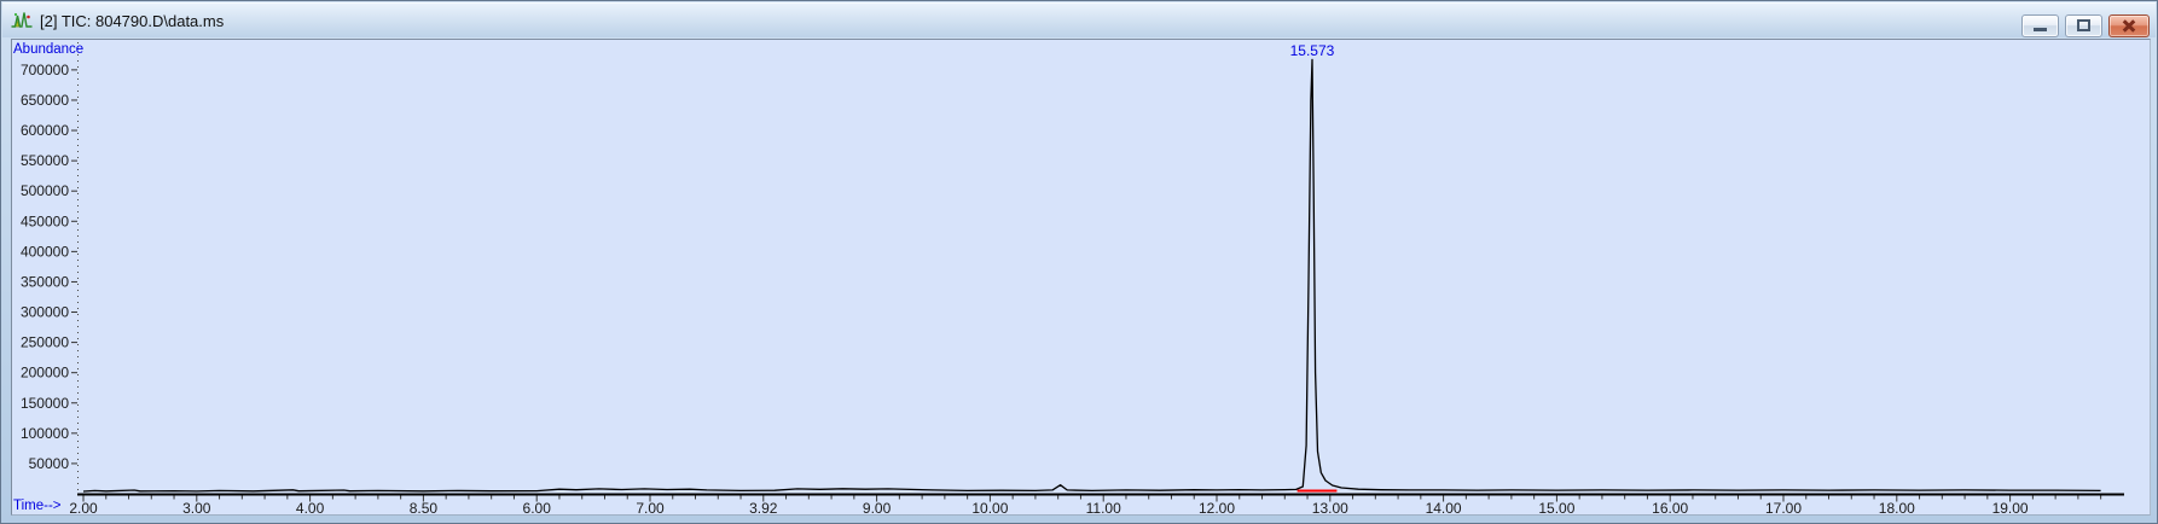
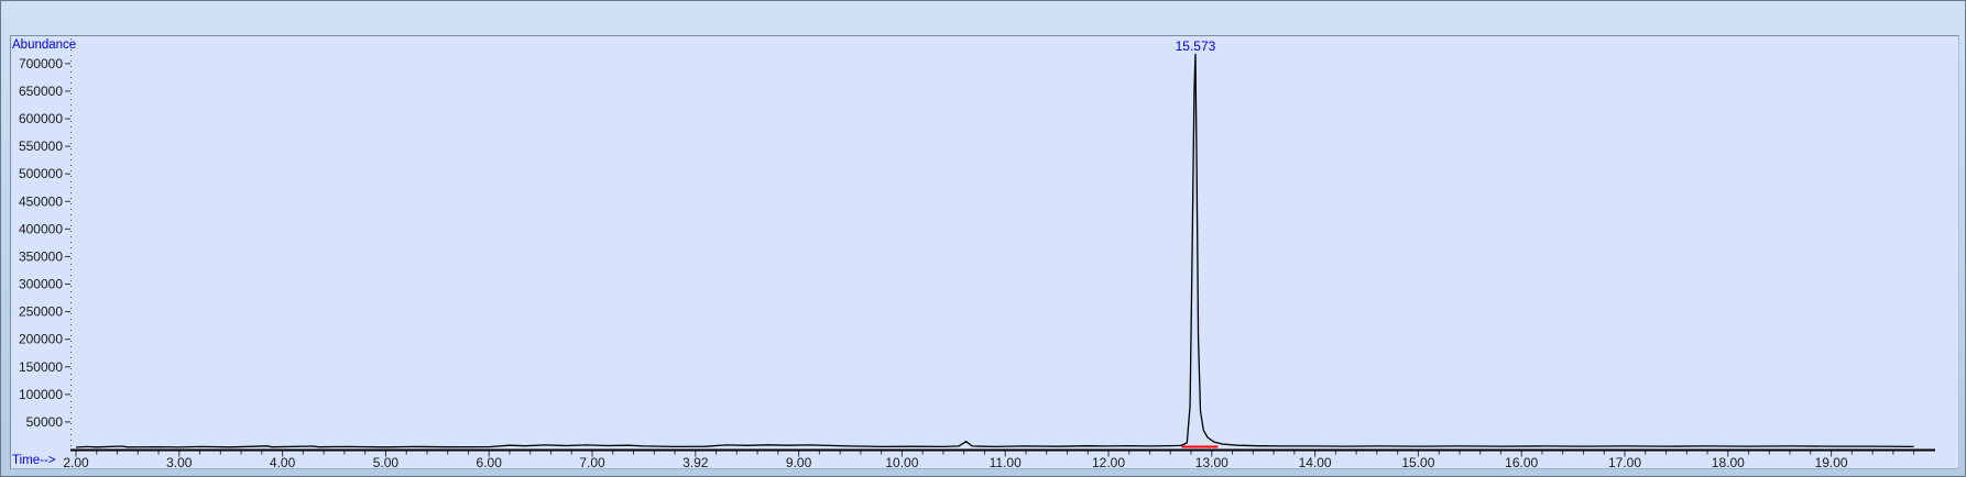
- [2] TIC: 804790.D\data.ms
  50000
  100000
  150000
  200000
  250000
  300000
  350000
  400000
  450000
  500000
  550000
  600000
  650000
  700000
  2.00
  3.00
  4.00
- 8.50
+ 5.00
  6.00
  7.00
  3.92
  9.00
  10.00
  11.00
  12.00
  13.00
  14.00
  15.00
  16.00
  17.00
  18.00
  19.00
  15.573
  Abundance
  Time-->
